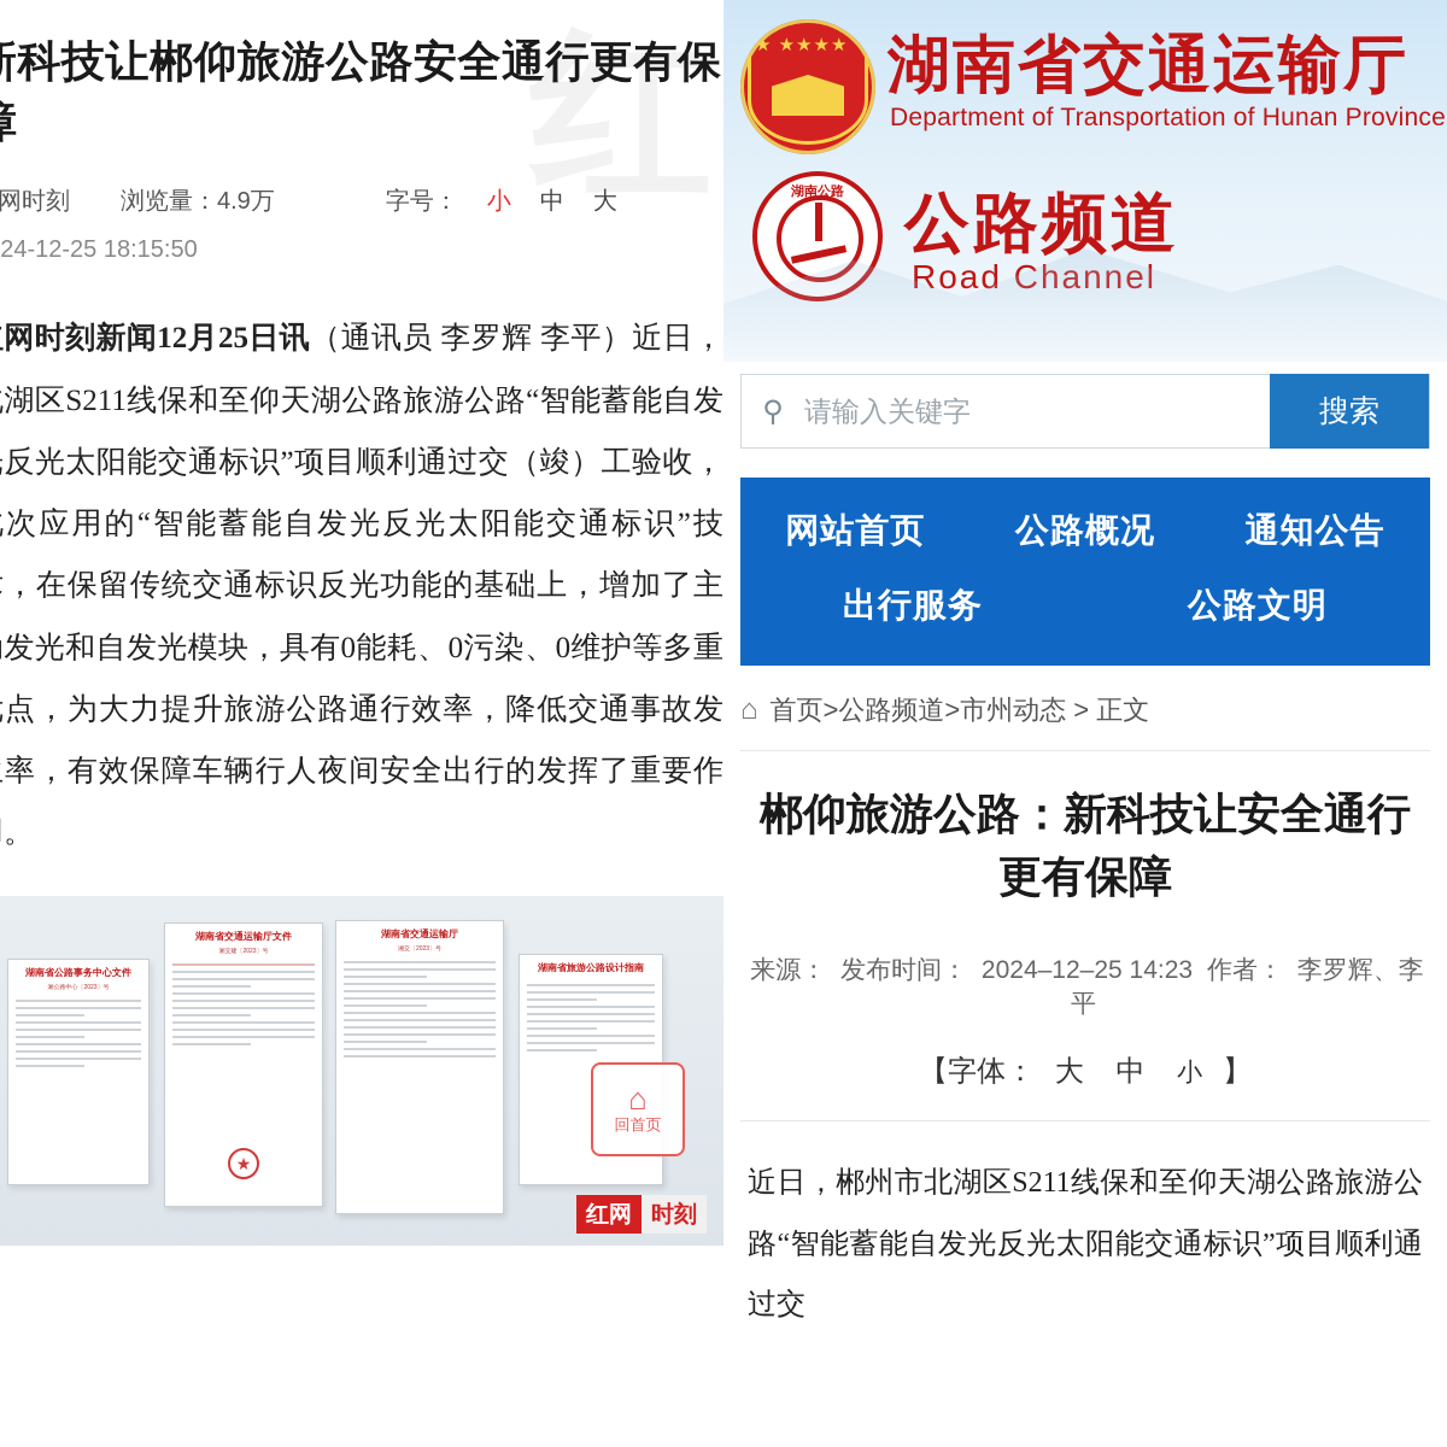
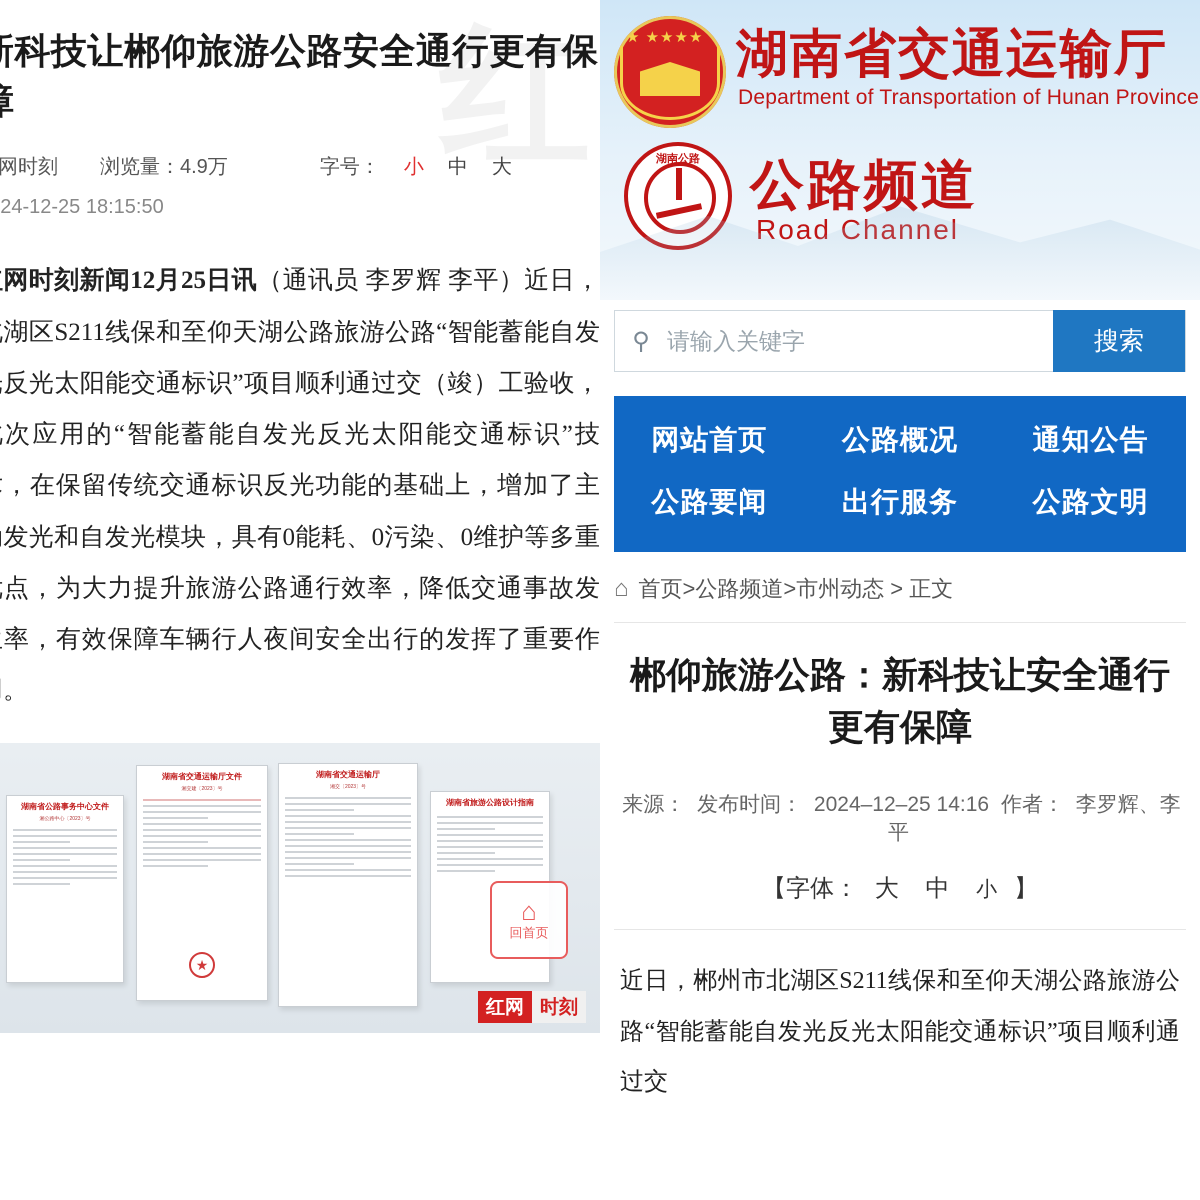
  红
  科技让郴仰旅游公路安全通行更有保
  网时刻
  浏览量：4.9万
  字号：
  小
  中
  大
  24-12-25 18:15:50
  网时刻新闻12月25日讯（通讯员 李罗辉 李平）近日，湖区S211线保和至仰天湖公路旅游公路“智能蓄能自发反光太阳能交通标识”项目顺利通过交（竣）工验收，次应用的“智能蓄能自发光反光太阳能交通标识”技，在保留传统交通标识反光功能的基础上，增加了主发光和自发光模块，具有0能耗、0污染、0维护等多重点，为大力提升旅游公路通行效率，降低交通事故发率，有效保障车辆行人夜间安全出行的发挥了重要作。
  湖南省公路事务中心文件
  湖南省交通运输厅文件
  ★
  湖南省交通运输厅
  湖南省旅游公路设计指南
  ⌂
  回首页
  红网
  时刻
  ★ ★★★★
  湖南省交通运输厅
  Department of Transportation of Hunan Province
  湖南公路
  公路频道
  ⚲
  请输入关键字
  搜索
  网站首页
  公路概况
  通知公告
+ 公路要闻
  出行服务
  公路文明
  ⌂
  首页>公路频道>市州动态 > 正文
  郴仰旅游公路：新科技让安全通行更有保障
- 来源： 发布时间： 2024–12–25 14:23 作者： 李罗辉、李平
+ 来源： 发布时间： 2024–12–25 14:16 作者： 李罗辉、李平
  【字体： 大 中 小 】
  近日，郴州市北湖区S211线保和至仰天湖公路旅游公路“智能蓄能自发光反光太阳能交通标识”项目顺利通过交
